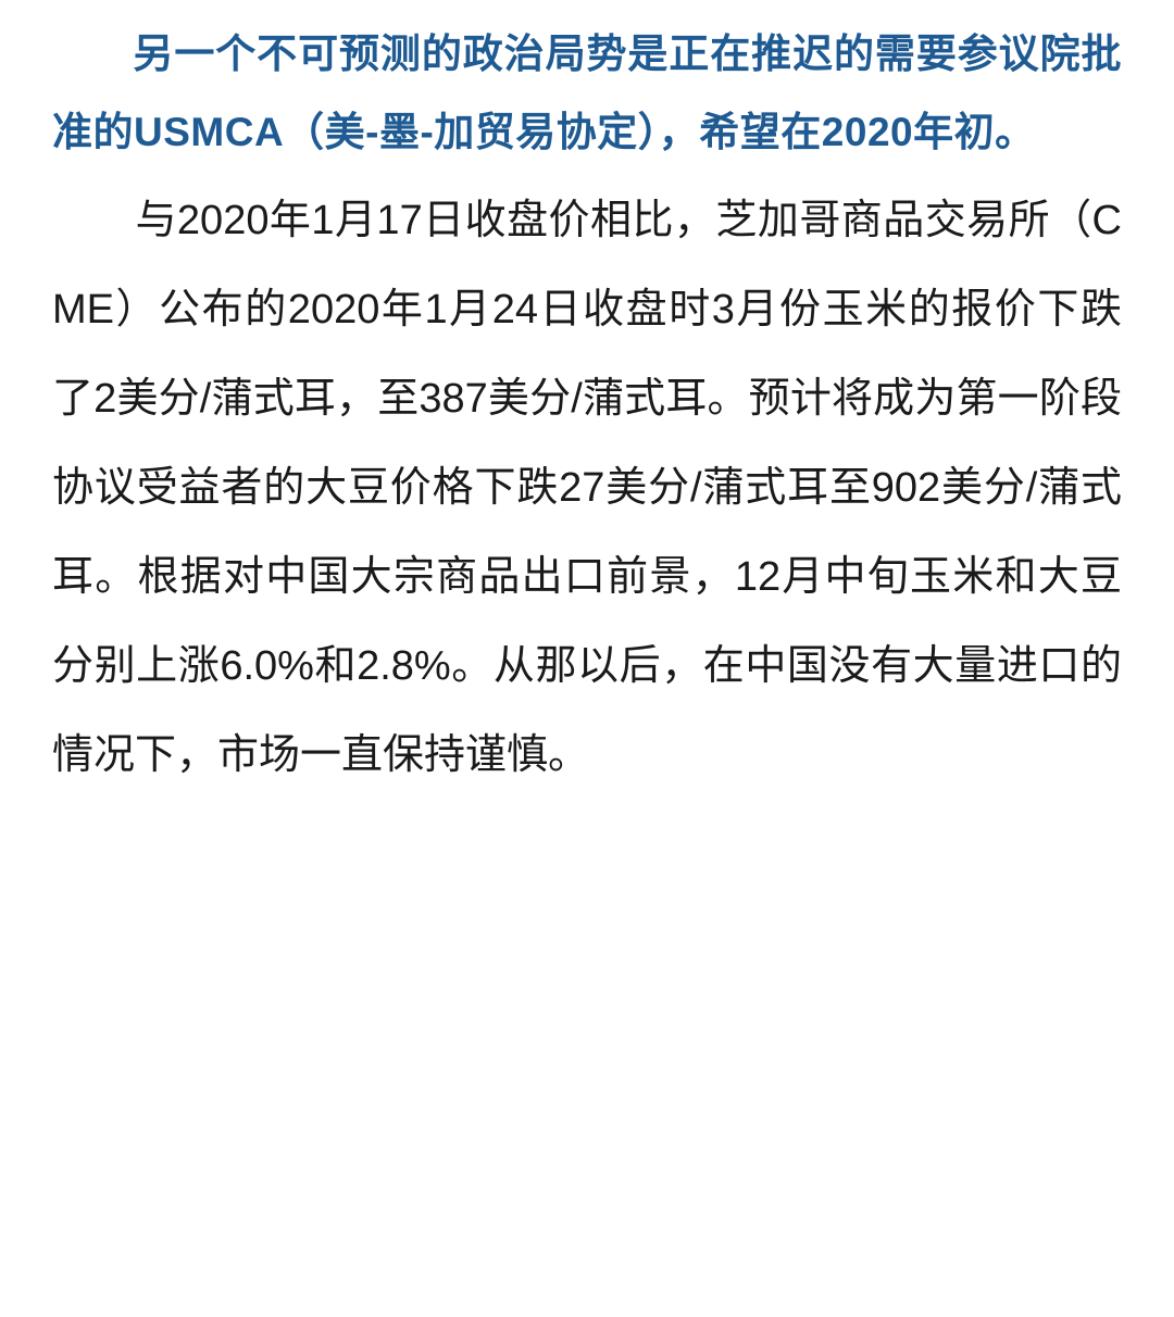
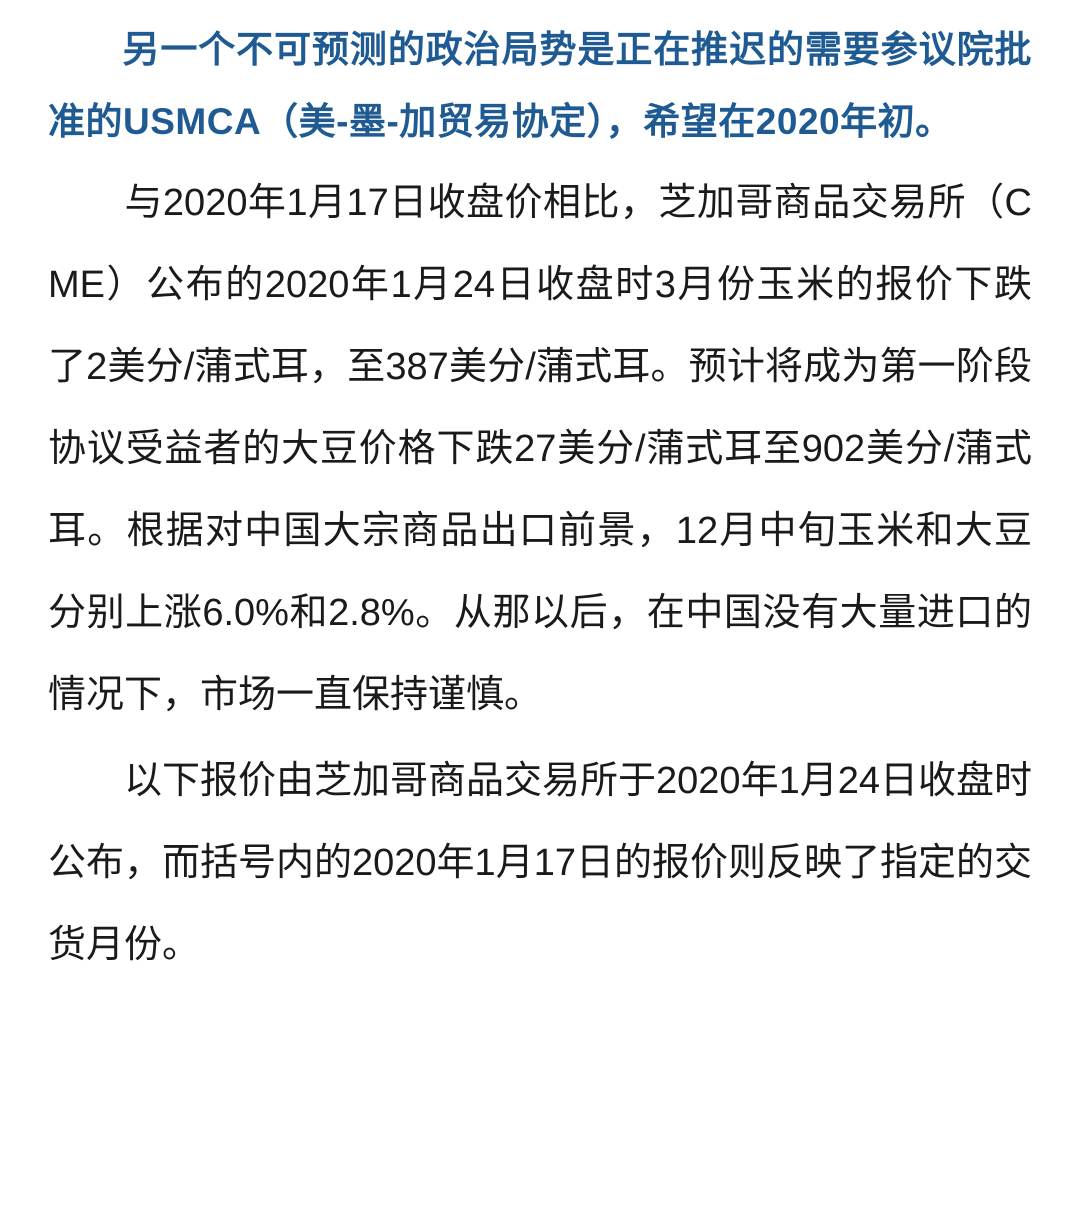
  另一个不可预测的政治局势是正在推迟的需要参议院批准的USMCA（美-墨-加贸易协定），希望在2020年初。
  与2020年1月17日收盘价相比，芝加哥商品交易所（CME）公布的2020年1月24日收盘时3月份玉米的报价下跌了2美分/蒲式耳，至387美分/蒲式耳。预计将成为第一阶段协议受益者的大豆价格下跌27美分/蒲式耳至902美分/蒲式耳。根据对中国大宗商品出口前景，12月中旬玉米和大豆分别上涨6.0%和2.8%。从那以后，在中国没有大量进口的情况下，市场一直保持谨慎。
+ 以下报价由芝加哥商品交易所于2020年1月24日收盘时公布，而括号内的2020年1月17日的报价则反映了指定的交货月份。
